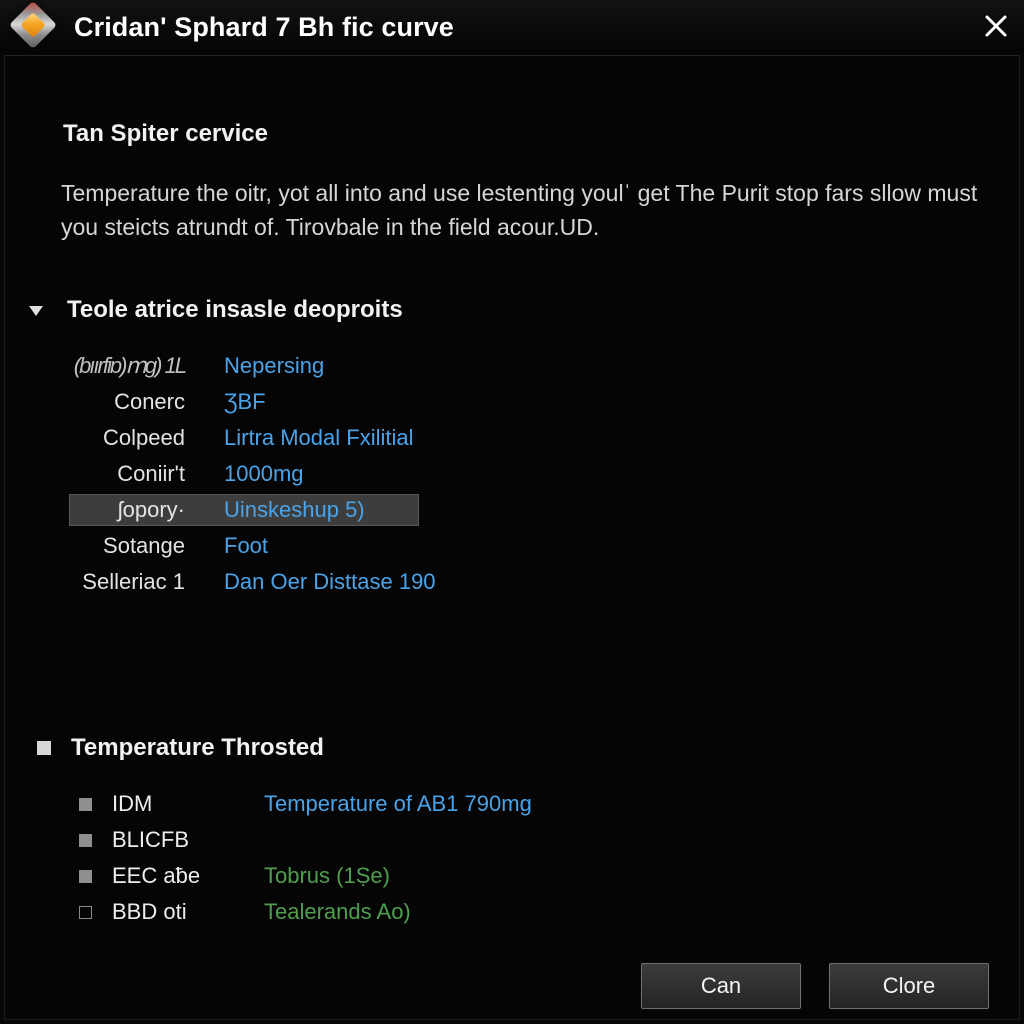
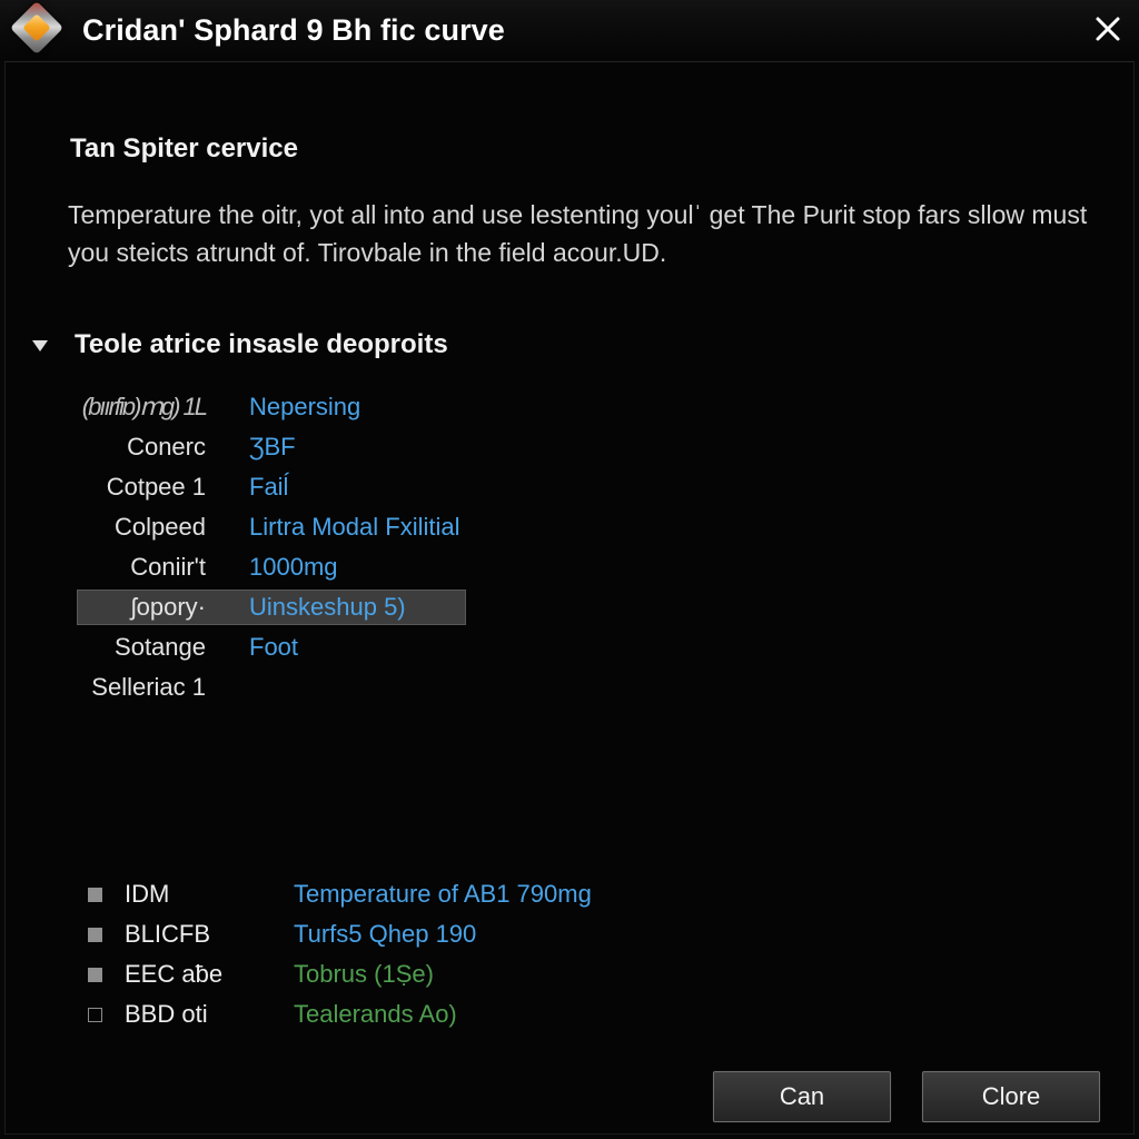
- Cridan' Sphard 7 Bh fic curve
+ Cridan' Sphard 9 Bh fic curve
  Tan Spiter cervice
  Temperature the oitr, yot all into and use lestenting youlˈ get The Purit stop fars sllow must you steicts atrundt of. Tirovbale in the field acour.UD.
  Teole atrice insasle deoproits
  (bıırfiɒ)ⅿg) 1L
  Nepersing
  Conerc
  ƷBF
+ Cotpee 1
+ Faiĺ
  Colpeed
  Lirtra Modal Fxilitial
  Coniir't
  1000mg
  ʃopory·
  Uinskeshup 5)
  Sotange
  Foot
  Selleriac 1
- Dan Oer Disttase 190
- Temperature Throsted
  IDM
  Temperature of AB1 790mg
  BLICFB
+ Turfs5 Qhep 190
  EEC aƀe
  Tobrus (1Ṣe)
  BBD oti
  Tealerands Ao)
  Can
  Clore
